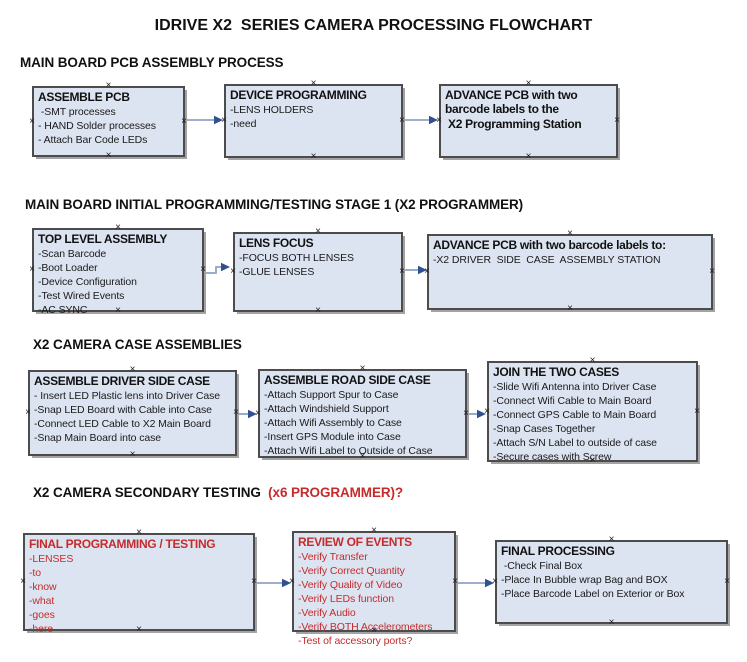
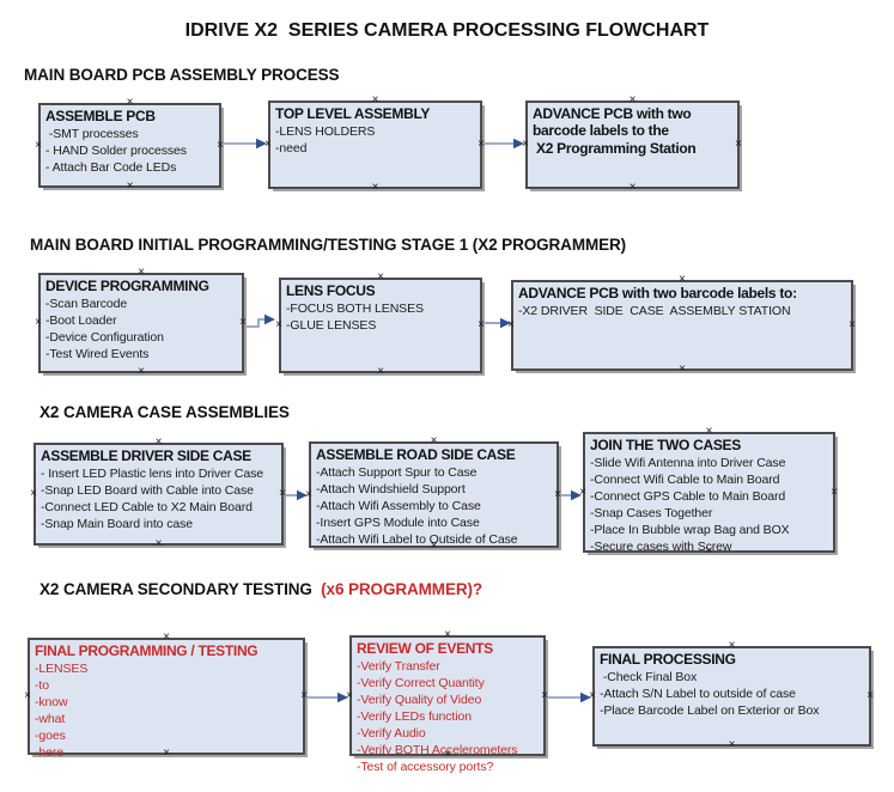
  IDRIVE X2 SERIES CAMERA PROCESSING FLOWCHART
  MAIN BOARD PCB ASSEMBLY PROCESS
  ASSEMBLE PCB
  -SMT processes
  - HAND Solder processes
  - Attach Bar Code LEDs
  ×
  ×
  ×
  ×
- DEVICE PROGRAMMING
+ TOP LEVEL ASSEMBLY
  -LENS HOLDERS
  -need
  ×
  ×
  ×
  ×
  ADVANCE PCB with two
  barcode labels to the
  X2 Programming Station
  ×
  ×
  ×
  ×
  MAIN BOARD INITIAL PROGRAMMING/TESTING STAGE 1 (X2 PROGRAMMER)
- TOP LEVEL ASSEMBLY
+ DEVICE PROGRAMMING
  -Scan Barcode
  -Boot Loader
  -Device Configuration
  -Test Wired Events
- -AC SYNC
  ×
  ×
  ×
  ×
  LENS FOCUS
  -FOCUS BOTH LENSES
  -GLUE LENSES
  ×
  ×
  ×
  ×
  ADVANCE PCB with two barcode labels to:
  -X2 DRIVER SIDE CASE ASSEMBLY STATION
  ×
  ×
  ×
  ×
  X2 CAMERA CASE ASSEMBLIES
  ASSEMBLE DRIVER SIDE CASE
  - Insert LED Plastic lens into Driver Case
  -Snap LED Board with Cable into Case
  -Connect LED Cable to X2 Main Board
  -Snap Main Board into case
  ×
  ×
  ×
  ×
  ASSEMBLE ROAD SIDE CASE
  -Attach Support Spur to Case
  -Attach Windshield Support
  -Attach Wifi Assembly to Case
  -Insert GPS Module into Case
  -Attach Wifi Label to Outside of Case
  ×
  ×
  ×
  ×
  JOIN THE TWO CASES
  -Slide Wifi Antenna into Driver Case
  -Connect Wifi Cable to Main Board
  -Connect GPS Cable to Main Board
  -Snap Cases Together
- -Attach S/N Label to outside of case
+ -Place In Bubble wrap Bag and BOX
  -Secure cases with Screw
  ×
  ×
  ×
  ×
  X2 CAMERA SECONDARY TESTING (x6 PROGRAMMER)?
  FINAL PROGRAMMING / TESTING
  -LENSES
  -to
  -know
  -what
  -goes
  -here
  ×
  ×
  ×
  ×
  REVIEW OF EVENTS
  -Verify Transfer
  -Verify Correct Quantity
  -Verify Quality of Video
  -Verify LEDs function
  -Verify Audio
  -Verify BOTH Accelerometers
  -Test of accessory ports?
  ×
  ×
  ×
  ×
  FINAL PROCESSING
  -Check Final Box
- -Place In Bubble wrap Bag and BOX
+ -Attach S/N Label to outside of case
  -Place Barcode Label on Exterior or Box
  ×
  ×
  ×
  ×
